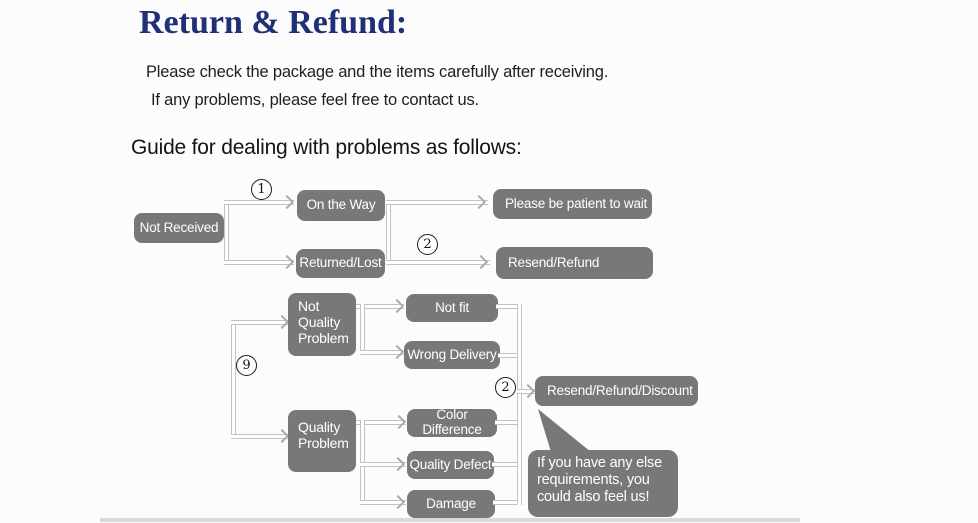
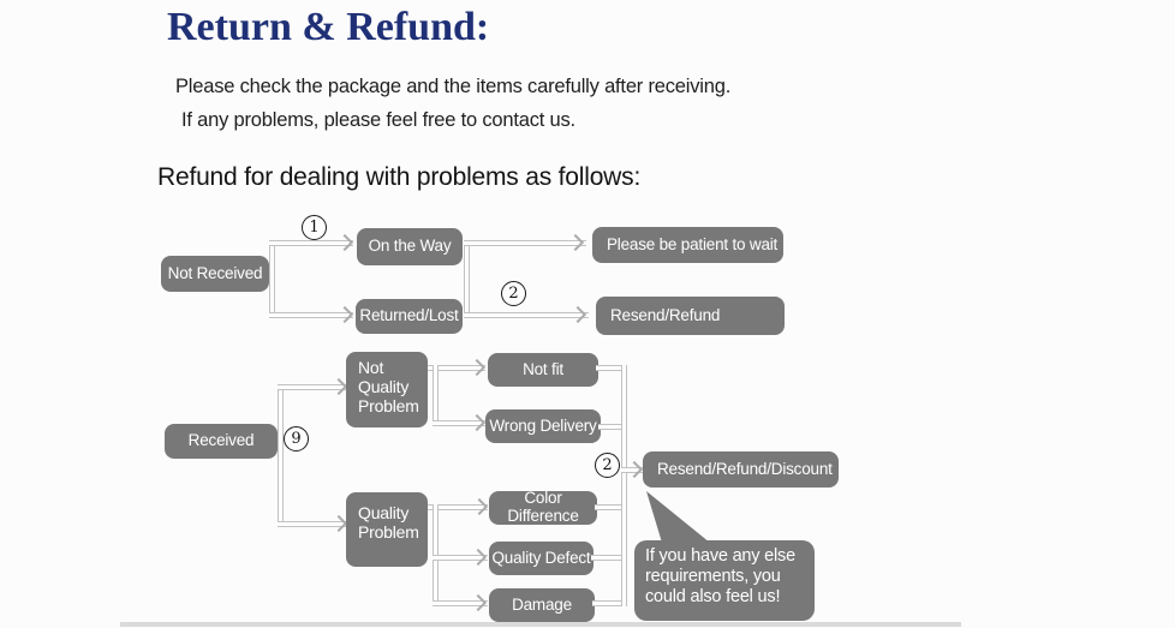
  Return & Refund:
  Please check the package and the items carefully after receiving.
  If any problems, please feel free to contact us.
- Guide for dealing with problems as follows:
+ Refund for dealing with problems as follows:
  1
  2
  Not Received
  On the Way
  Please be patient to wait
  Returned/Lost
  Resend/Refund
  9
+ Received
  Not Quality Problem
  Not fit
  Wrong Delivery
  Quality Problem
  Color Difference
  Quality Defect
  Damage
  2
  Resend/Refund/Discount
  If you have any else requirements, you could also feel us!
